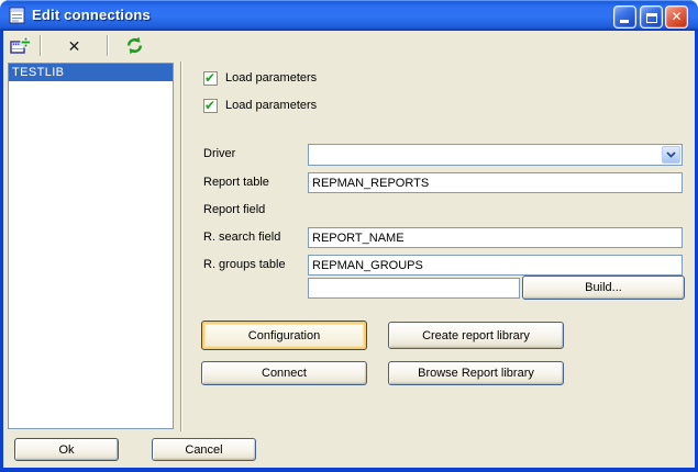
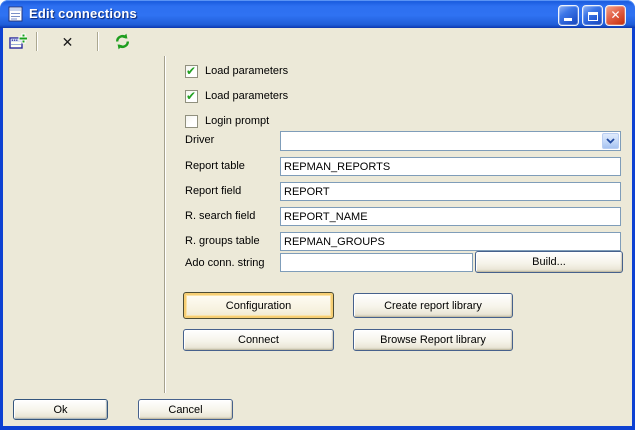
  Edit connections
  ✕
  ✕
- TESTLIB
  ✔
  Load parameters
  ✔
  Load parameters
+ Login prompt
  Driver
  Report table
  REPMAN_REPORTS
  Report field
+ REPORT
  R. search field
  REPORT_NAME
  R. groups table
  REPMAN_GROUPS
+ Ado conn. string
  Build...
  Configuration
  Create report library
  Connect
  Browse Report library
  Ok
  Cancel
